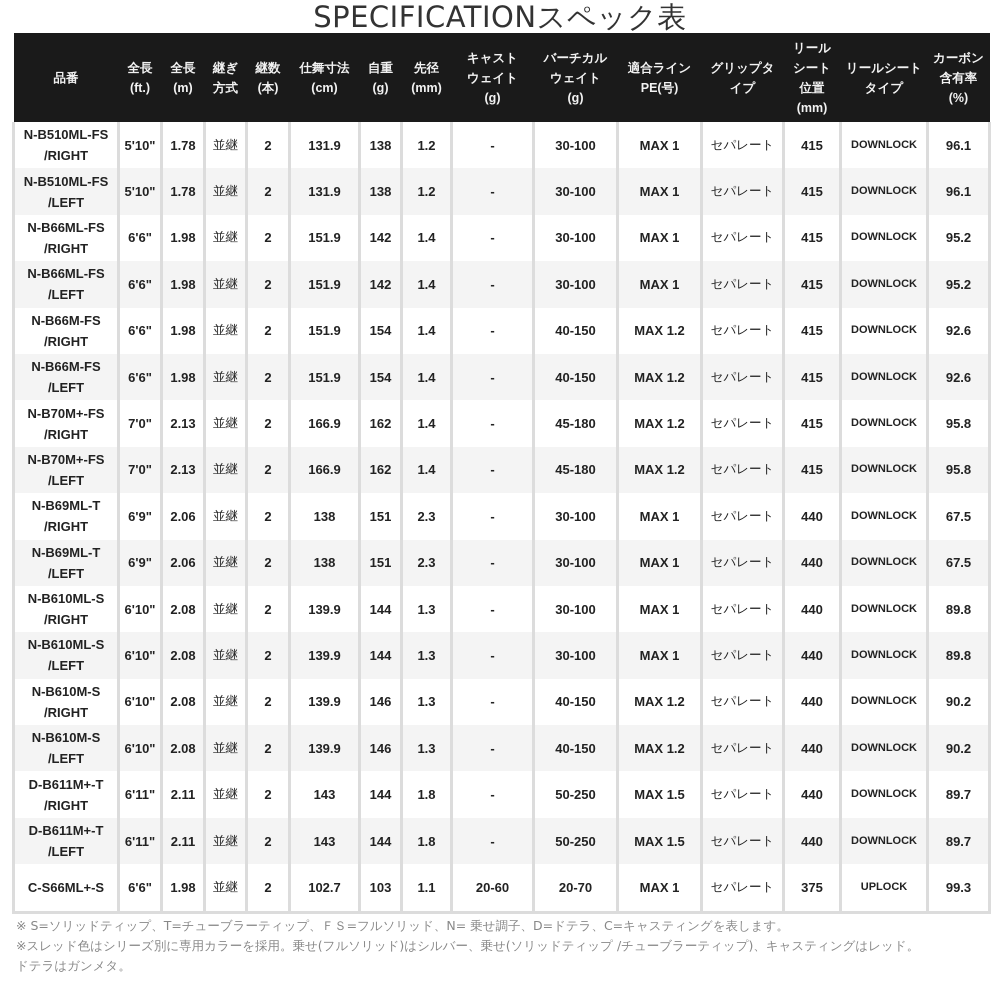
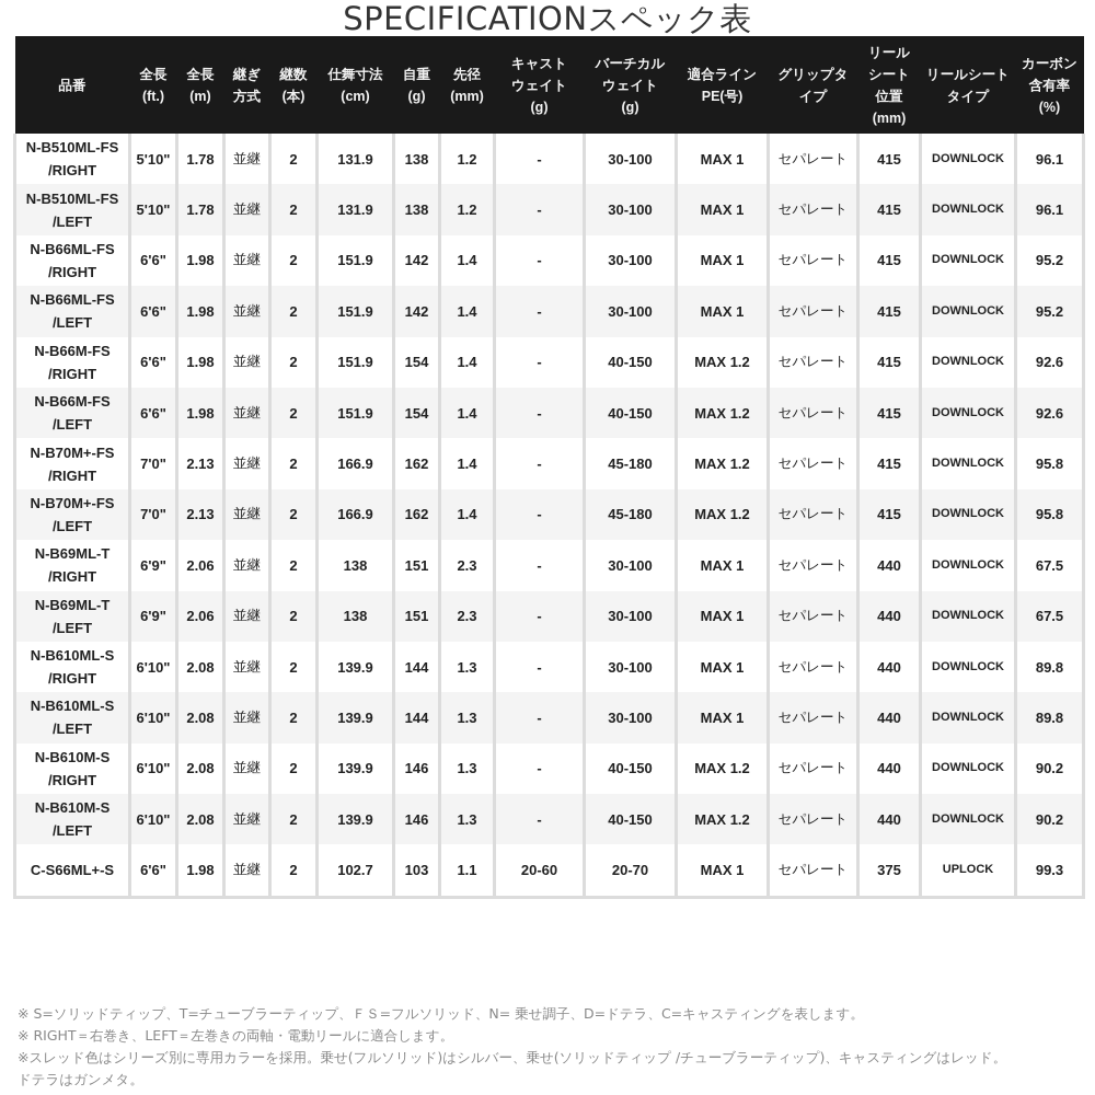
  SPECIFICATIONスペック表
  品番	全長 (ft.)	全長 (m)	継ぎ 方式	継数 (本)	仕舞寸法 (cm)	自重 (g)	先径 (mm)	キャスト ウェイト (g)	バーチカル ウェイト (g)	適合ライン PE(号)	グリップタ イプ	リール シート 位置 (mm)	リールシート タイプ	カーボン 含有率 (%)
  N-B510ML-FS /RIGHT	5'10"	1.78	並継	2	131.9	138	1.2	-	30-100	MAX 1	セパレート	415	DOWNLOCK	96.1
  N-B510ML-FS /LEFT	5'10"	1.78	並継	2	131.9	138	1.2	-	30-100	MAX 1	セパレート	415	DOWNLOCK	96.1
  N-B66ML-FS /RIGHT	6'6"	1.98	並継	2	151.9	142	1.4	-	30-100	MAX 1	セパレート	415	DOWNLOCK	95.2
  N-B66ML-FS /LEFT	6'6"	1.98	並継	2	151.9	142	1.4	-	30-100	MAX 1	セパレート	415	DOWNLOCK	95.2
  N-B66M-FS /RIGHT	6'6"	1.98	並継	2	151.9	154	1.4	-	40-150	MAX 1.2	セパレート	415	DOWNLOCK	92.6
  N-B66M-FS /LEFT	6'6"	1.98	並継	2	151.9	154	1.4	-	40-150	MAX 1.2	セパレート	415	DOWNLOCK	92.6
  N-B70M+-FS /RIGHT	7'0"	2.13	並継	2	166.9	162	1.4	-	45-180	MAX 1.2	セパレート	415	DOWNLOCK	95.8
  N-B70M+-FS /LEFT	7'0"	2.13	並継	2	166.9	162	1.4	-	45-180	MAX 1.2	セパレート	415	DOWNLOCK	95.8
  N-B69ML-T /RIGHT	6'9"	2.06	並継	2	138	151	2.3	-	30-100	MAX 1	セパレート	440	DOWNLOCK	67.5
  N-B69ML-T /LEFT	6'9"	2.06	並継	2	138	151	2.3	-	30-100	MAX 1	セパレート	440	DOWNLOCK	67.5
  N-B610ML-S /RIGHT	6'10"	2.08	並継	2	139.9	144	1.3	-	30-100	MAX 1	セパレート	440	DOWNLOCK	89.8
  N-B610ML-S /LEFT	6'10"	2.08	並継	2	139.9	144	1.3	-	30-100	MAX 1	セパレート	440	DOWNLOCK	89.8
  N-B610M-S /RIGHT	6'10"	2.08	並継	2	139.9	146	1.3	-	40-150	MAX 1.2	セパレート	440	DOWNLOCK	90.2
  N-B610M-S /LEFT	6'10"	2.08	並継	2	139.9	146	1.3	-	40-150	MAX 1.2	セパレート	440	DOWNLOCK	90.2
- D-B611M+-T /RIGHT	6'11"	2.11	並継	2	143	144	1.8	-	50-250	MAX 1.5	セパレート	440	DOWNLOCK	89.7
- D-B611M+-T /LEFT	6'11"	2.11	並継	2	143	144	1.8	-	50-250	MAX 1.5	セパレート	440	DOWNLOCK	89.7
  C-S66ML+-S	6'6"	1.98	並継	2	102.7	103	1.1	20-60	20-70	MAX 1	セパレート	375	UPLOCK	99.3
  ※ S=ソリッドティップ、T=チューブラーティップ、ＦＳ=フルソリッド、N= 乗せ調子、D=ドテラ、C=キャスティングを表します。
+ ※ RIGHT＝右巻き、LEFT＝左巻きの両軸・電動リールに適合します。
  ※スレッド色はシリーズ別に専用カラーを採用。乗せ(フルソリッド)はシルバー、乗せ(ソリッドティップ /チューブラーティップ)、キャスティングはレッド。
  ドテラはガンメタ。
